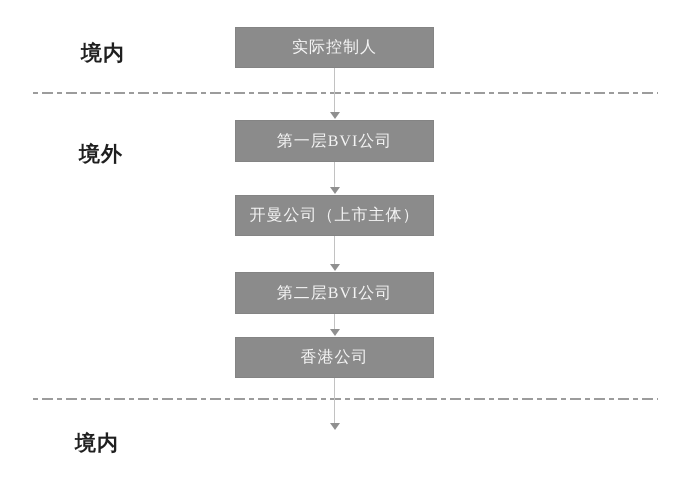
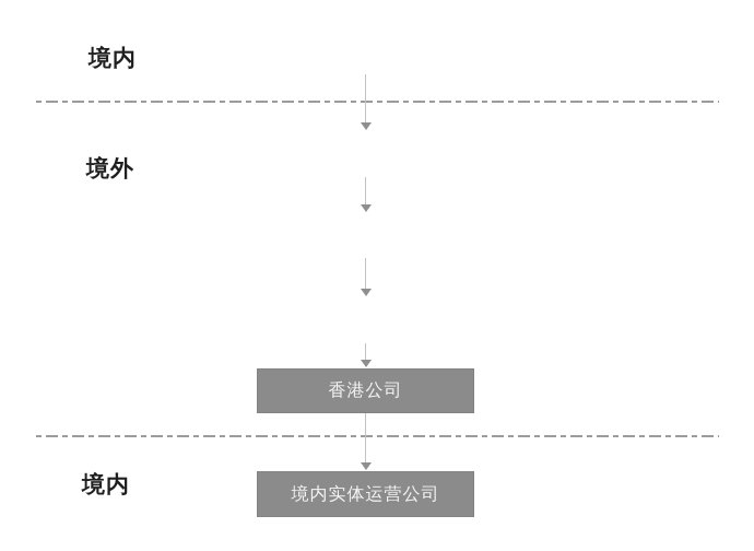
  境内
  境外
  境内
- 实际控制人
- 第一层BVI公司
- 开曼公司（上市主体）
- 第二层BVI公司
  香港公司
+ 境内实体运营公司
